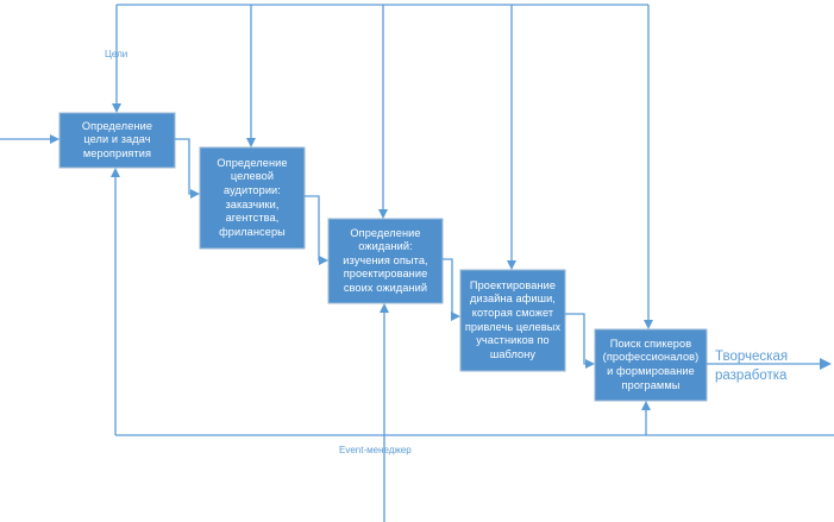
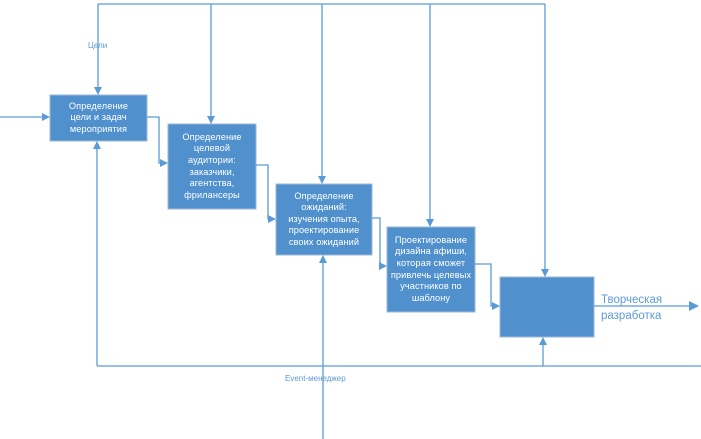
  Определение
  цели и задач
  мероприятия
  Определение
  целевой
  аудитории:
  заказчики,
  агентства,
  фрилансеры
  Определение
  ожиданий:
  изучения опыта,
  проектирование
  своих ожиданий
  Проектирование
  дизайна афиши,
  которая сможет
  привлечь целевых
  участников по
  шаблону
- Поиск спикеров
- (профессионалов)
- и формирование
- программы
  Цели
  Event-менеджер
  Творческая
  разработка
